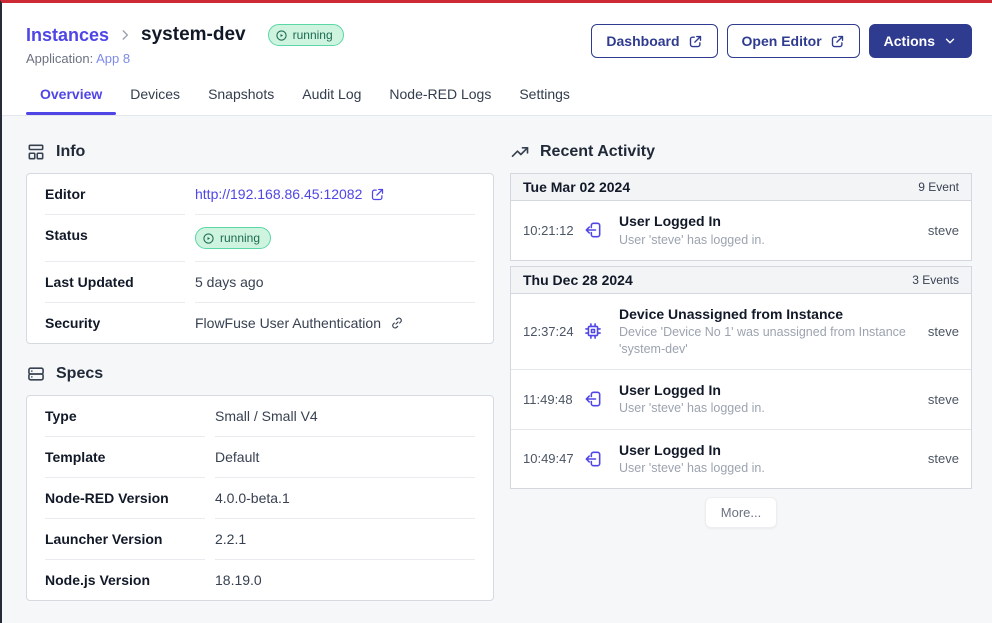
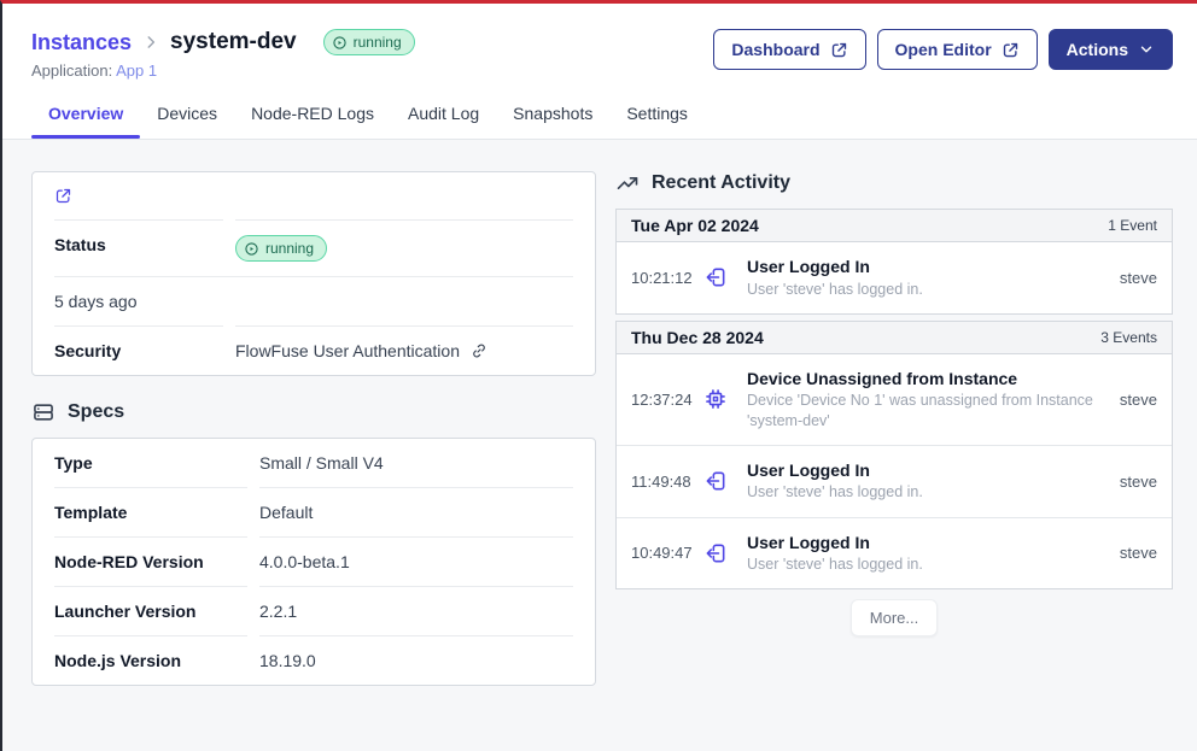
  Instances
  system-dev
  running
- Application: App 8
+ Application: App 1
  Dashboard
  Open Editor
  Actions
  Overview
  Devices
- Snapshots
+ Node-RED Logs
  Audit Log
- Node-RED Logs
+ Snapshots
  Settings
- Info
- Editor
- http://192.168.86.45:12082
  Status
  running
- Last Updated
  5 days ago
  Security
  FlowFuse User Authentication
  Specs
  Type
  Small / Small V4
  Template
  Default
  Node-RED Version
  4.0.0-beta.1
  Launcher Version
  2.2.1
  Node.js Version
  18.19.0
  Recent Activity
- Tue Mar 02 2024
+ Tue Apr 02 2024
- 9 Event
+ 1 Event
  10:21:12
  User Logged In
  User 'steve' has logged in.
  steve
  Thu Dec 28 2024
  3 Events
  12:37:24
  Device Unassigned from Instance
  Device 'Device No 1' was unassigned from Instance 'system-dev'
  steve
  11:49:48
  User Logged In
  User 'steve' has logged in.
  steve
  10:49:47
  User Logged In
  User 'steve' has logged in.
  steve
  More...
